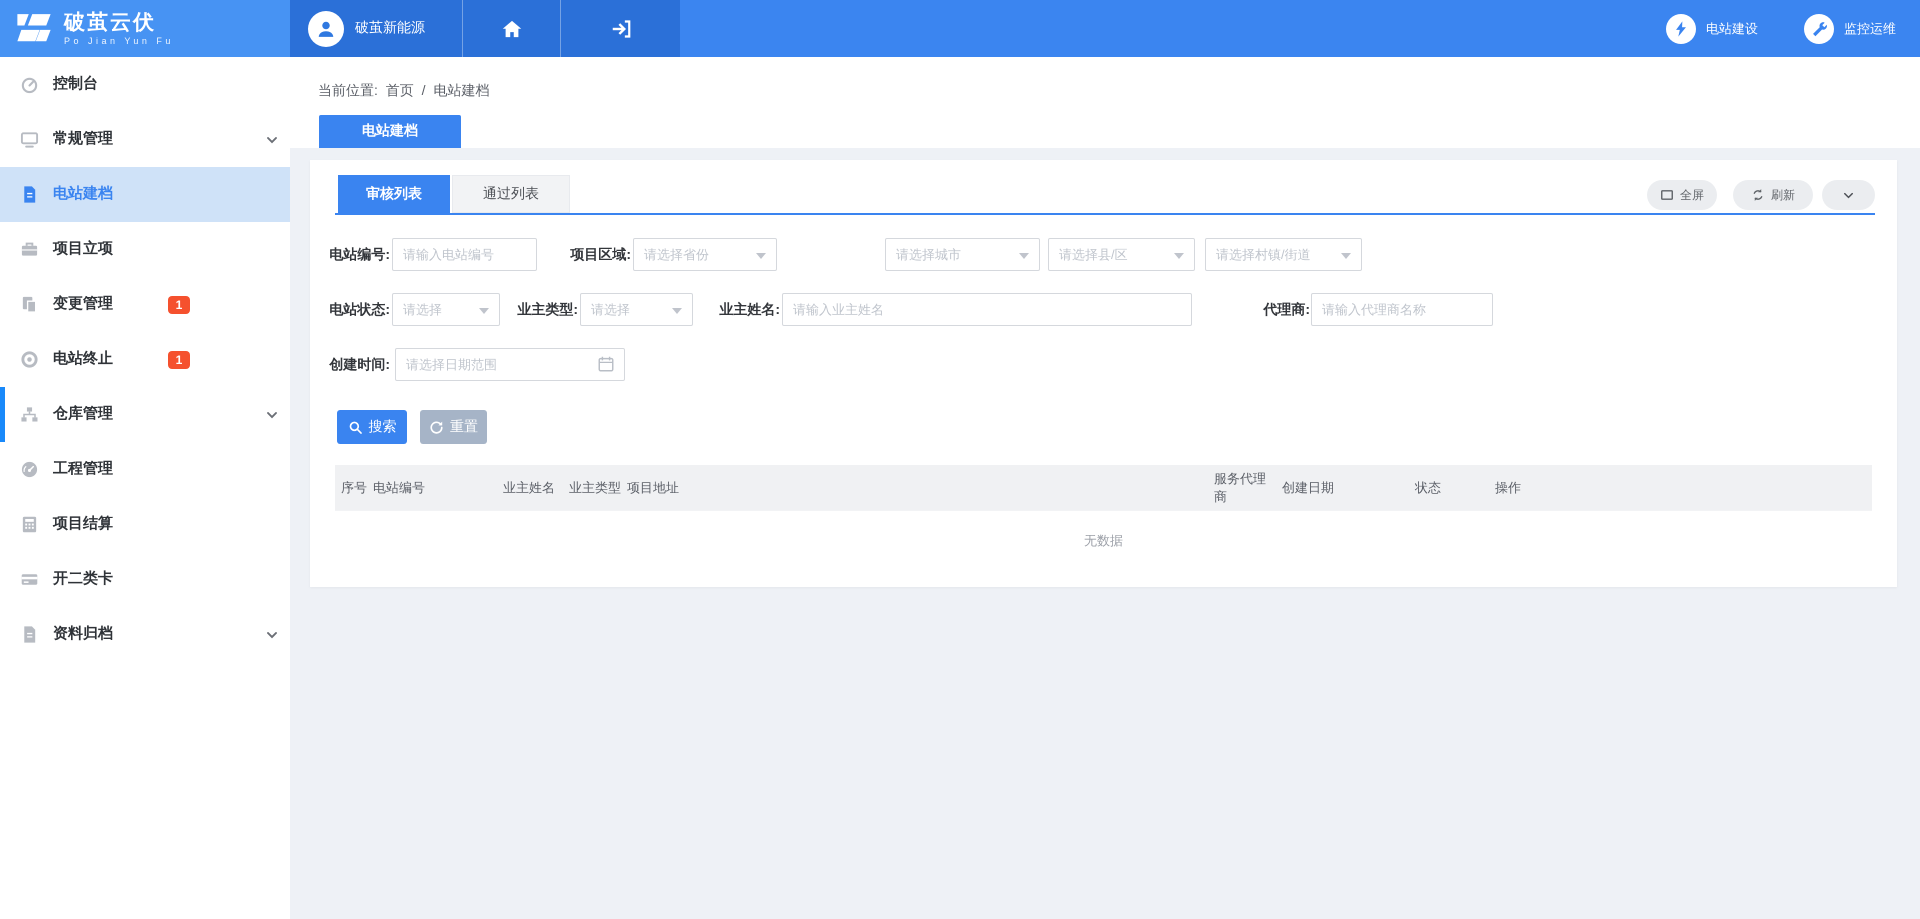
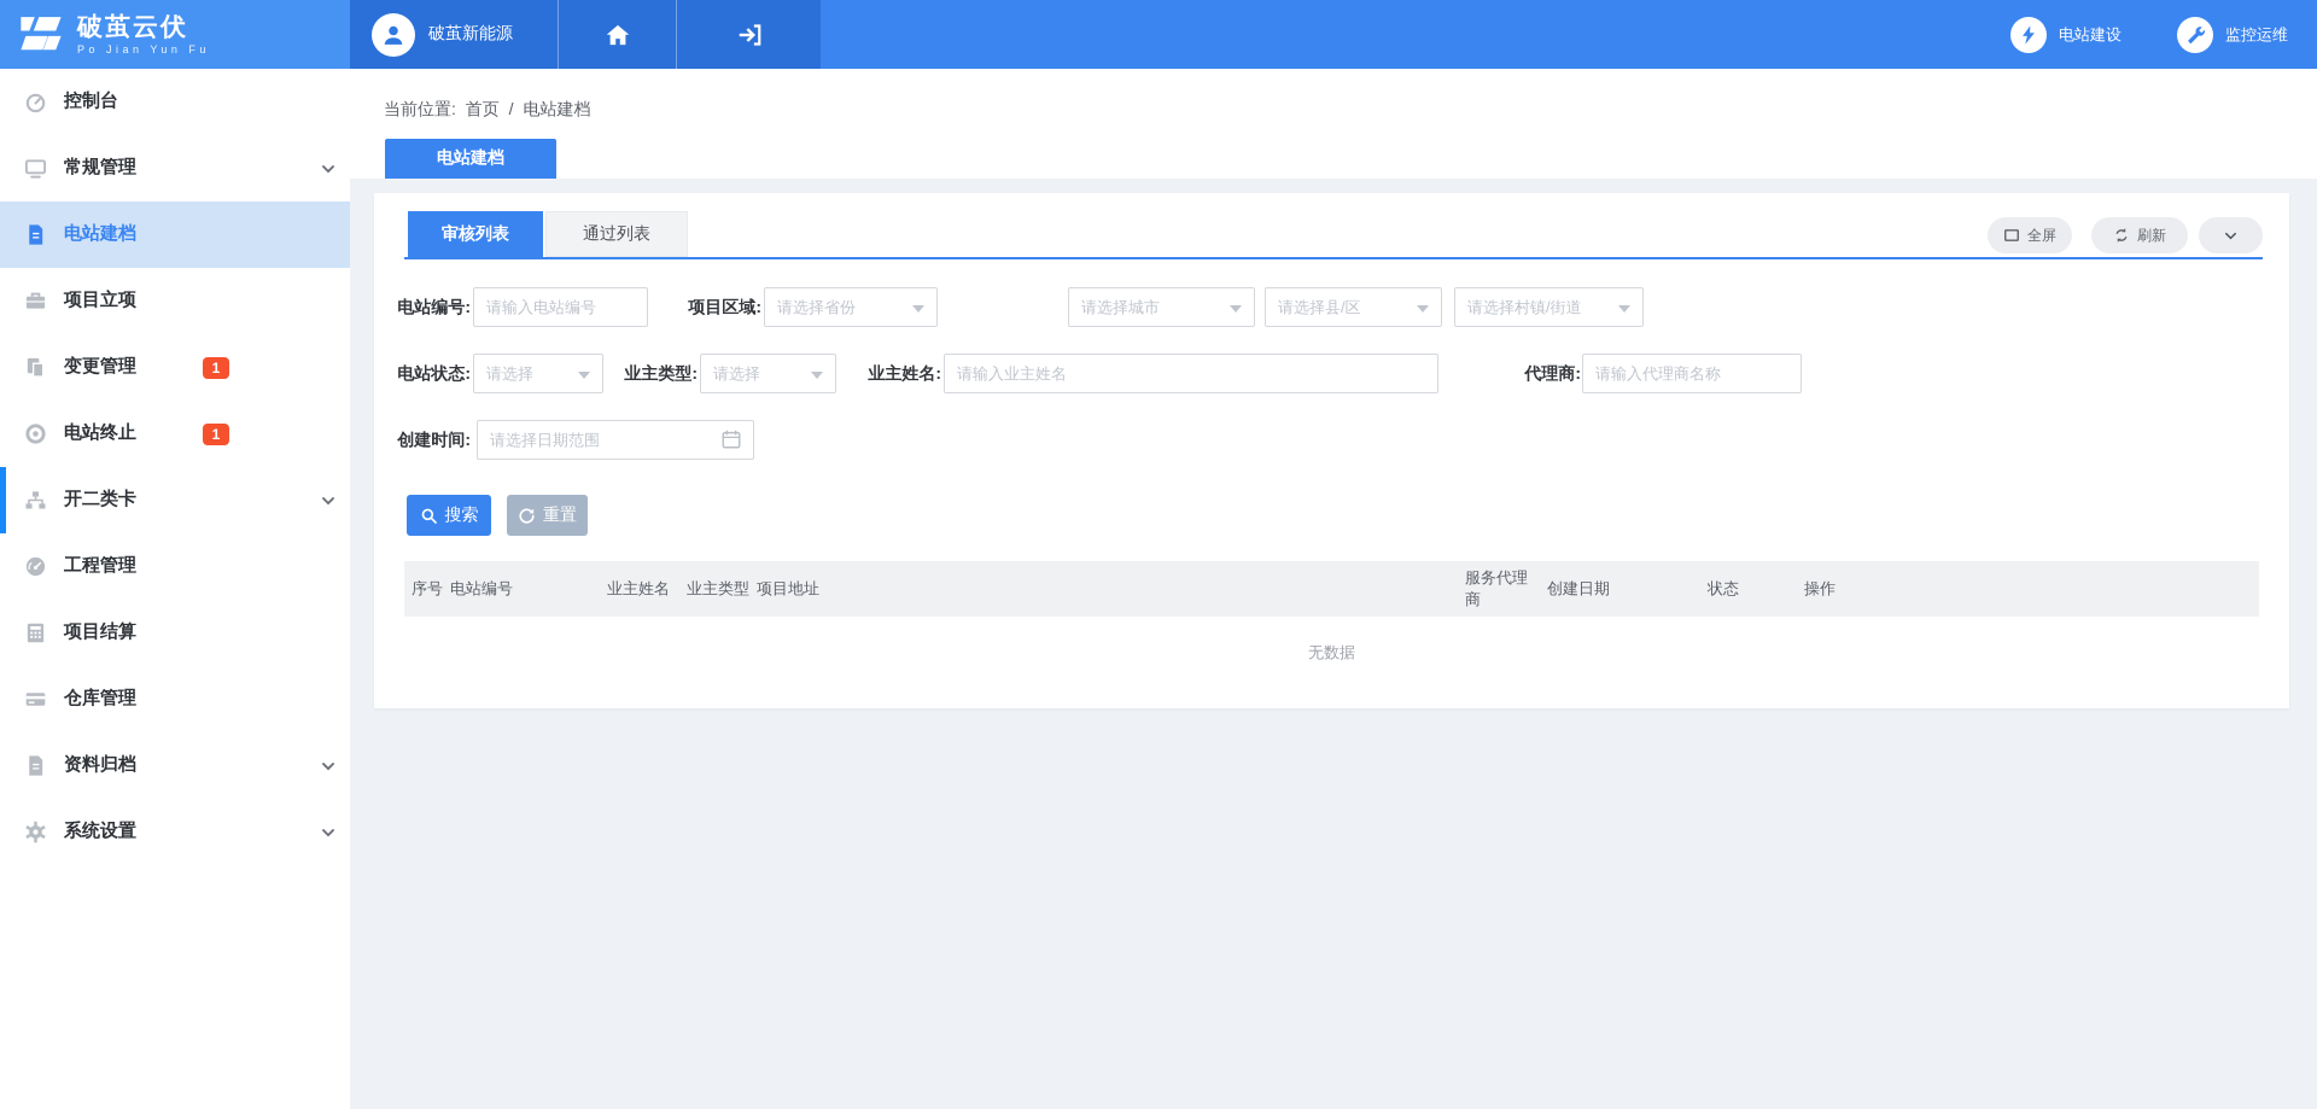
  破茧云伏
  Po Jian Yun Fu
  破茧新能源
  电站建设
  监控运维
  控制台
  常规管理
  电站建档
  项目立项
  变更管理
  1
  电站终止
  1
- 仓库管理
+ 开二类卡
  工程管理
  项目结算
- 开二类卡
+ 仓库管理
  资料归档
+ 系统设置
  当前位置: 首页 / 电站建档
  电站建档
  审核列表
  通过列表
  全屏
  刷新
  电站编号:
  请输入电站编号
  项目区域:
  请选择省份
  请选择城市
  请选择县/区
  请选择村镇/街道
  电站状态:
  请选择
  业主类型:
  请选择
  业主姓名:
  请输入业主姓名
  代理商:
  请输入代理商名称
  创建时间:
  请选择日期范围
  搜索
  重置
  序号
  电站编号
  业主姓名
  业主类型
  项目地址
  服务代理商
  创建日期
  状态
  操作
  无数据
